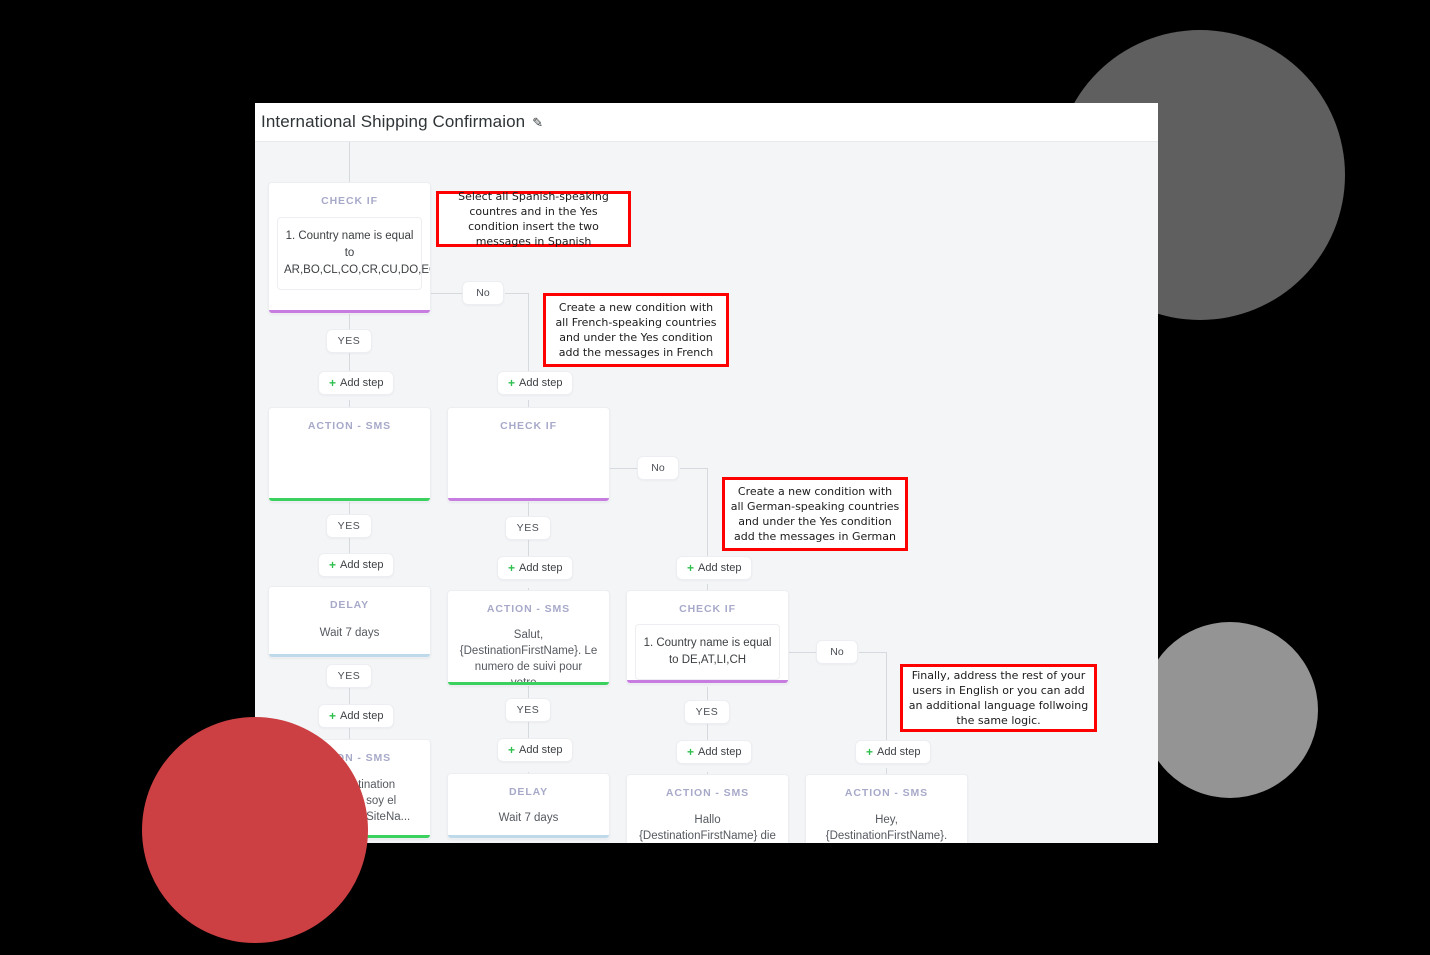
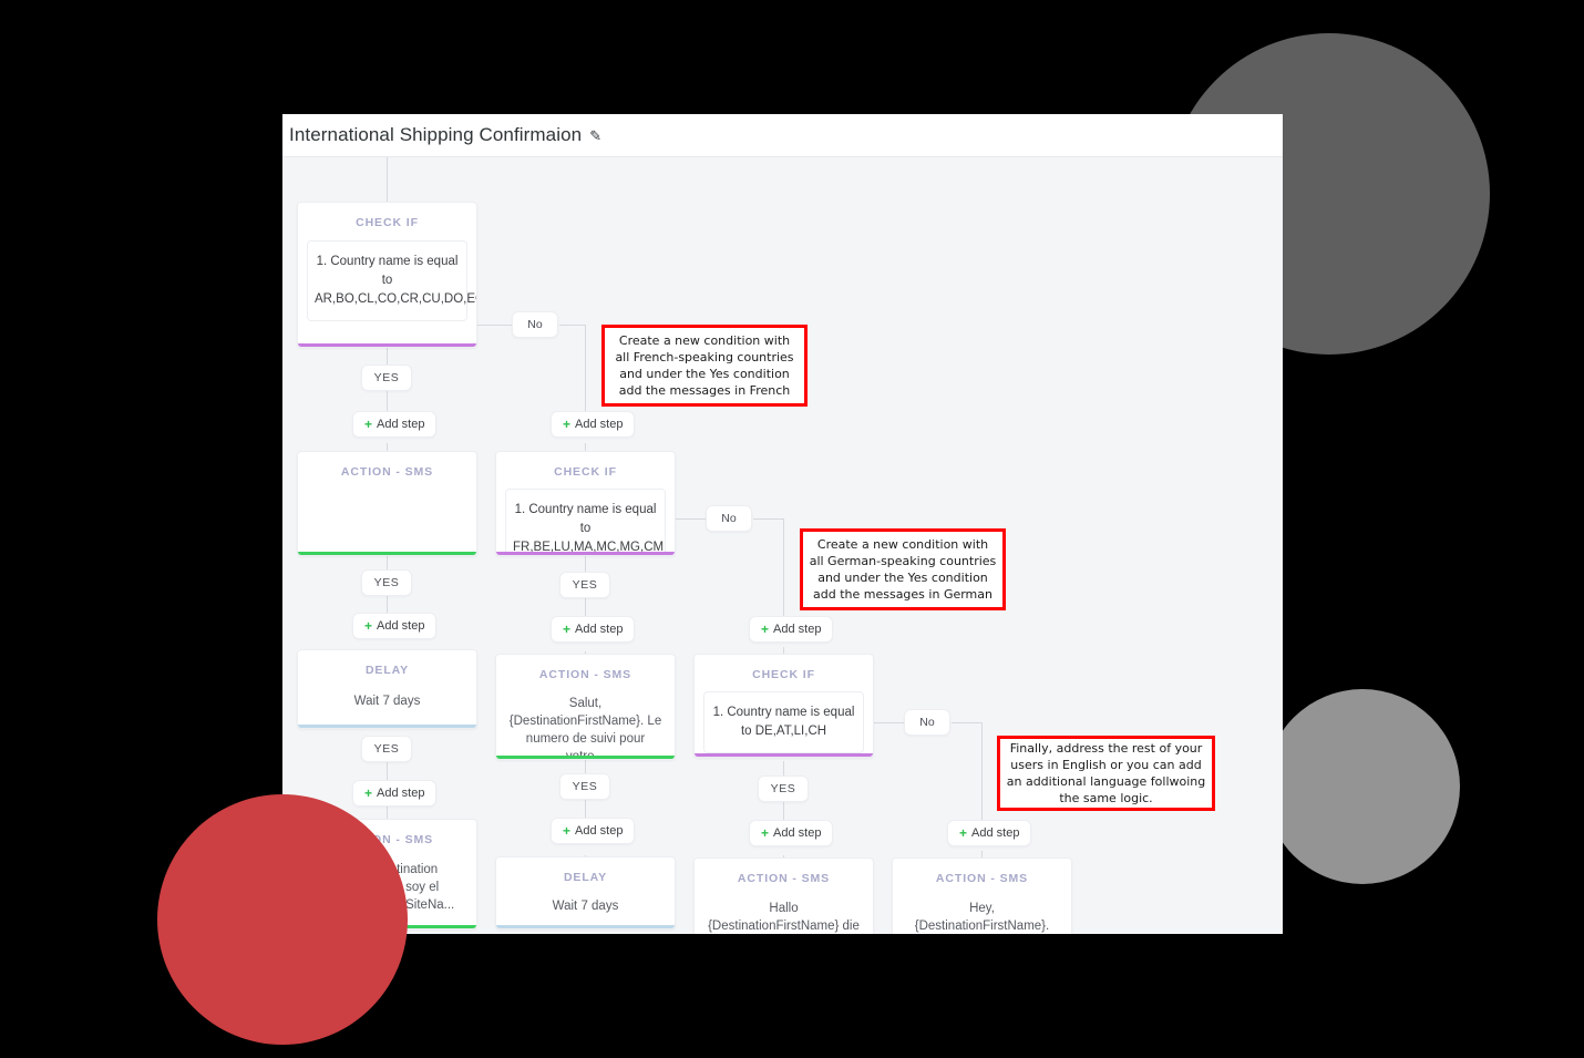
  International Shipping Confirmaion
  ✎
  CHECK IF
  YES
  No
  +
  Add step
  ACTION - SMS
  YES
  +
  Add step
  DELAY
  Wait 7 days
  YES
  +
  Add step
  +
  Add step
  CHECK IF
+ 1. Country name is equal to FR,BE,LU,MA,MC,MG,CM
  YES
  No
  +
  Add step
  ACTION - SMS
  Salut, {DestinationFirstName}. Le numero de suivi pour
  YES
  +
  Add step
  DELAY
  Wait 7 days
  +
  Add step
  CHECK IF
  1. Country name is equal to DE,AT,LI,CH
  YES
  No
  +
  Add step
  ACTION - SMS
  +
  Add step
  ACTION - SMS
- Select all Spanish-speaking countres and in the Yes condition insert the two messages in Spanish
  Create a new condition with all French-speaking countries and under the Yes condition add the messages in French
  Create a new condition with all German-speaking countries and under the Yes condition add the messages in German
  Finally, address the rest of your users in English or you can add an additional language follwoing the same logic.
